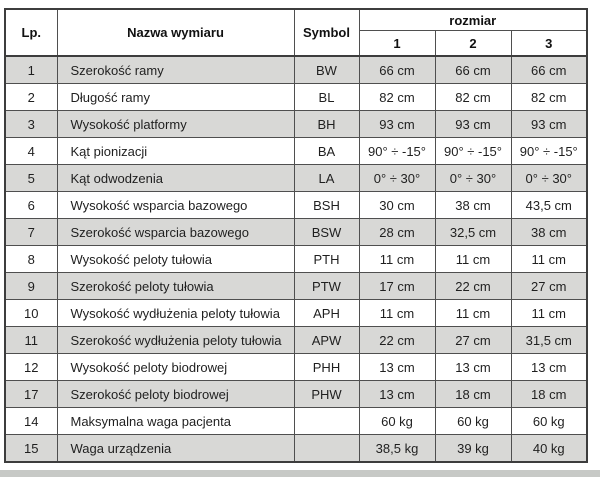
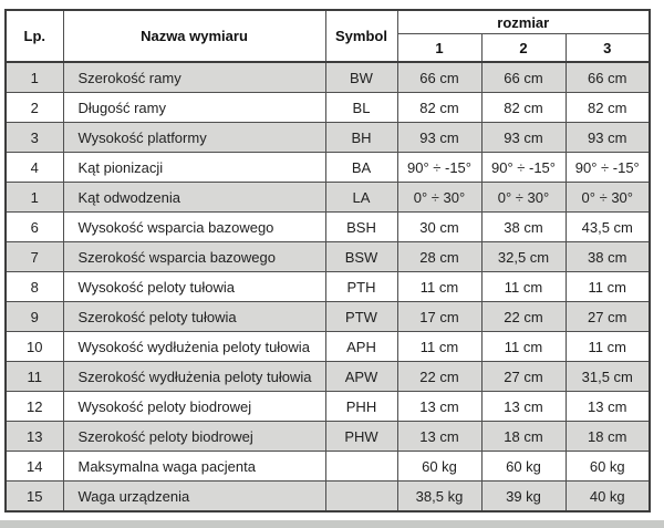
  Lp.	Nazwa wymiaru	Symbol	rozmiar
  1	2	3
  1	Szerokość ramy	BW	66 cm	66 cm	66 cm
  2	Długość ramy	BL	82 cm	82 cm	82 cm
  3	Wysokość platformy	BH	93 cm	93 cm	93 cm
  4	Kąt pionizacji	BA	90° ÷ -15°	90° ÷ -15°	90° ÷ -15°
- 5	Kąt odwodzenia	LA	0° ÷ 30°	0° ÷ 30°	0° ÷ 30°
+ 1	Kąt odwodzenia	LA	0° ÷ 30°	0° ÷ 30°	0° ÷ 30°
  6	Wysokość wsparcia bazowego	BSH	30 cm	38 cm	43,5 cm
  7	Szerokość wsparcia bazowego	BSW	28 cm	32,5 cm	38 cm
  8	Wysokość peloty tułowia	PTH	11 cm	11 cm	11 cm
  9	Szerokość peloty tułowia	PTW	17 cm	22 cm	27 cm
  10	Wysokość wydłużenia peloty tułowia	APH	11 cm	11 cm	11 cm
  11	Szerokość wydłużenia peloty tułowia	APW	22 cm	27 cm	31,5 cm
  12	Wysokość peloty biodrowej	PHH	13 cm	13 cm	13 cm
- 17	Szerokość peloty biodrowej	PHW	13 cm	18 cm	18 cm
+ 13	Szerokość peloty biodrowej	PHW	13 cm	18 cm	18 cm
  14	Maksymalna waga pacjenta		60 kg	60 kg	60 kg
  15	Waga urządzenia		38,5 kg	39 kg	40 kg
